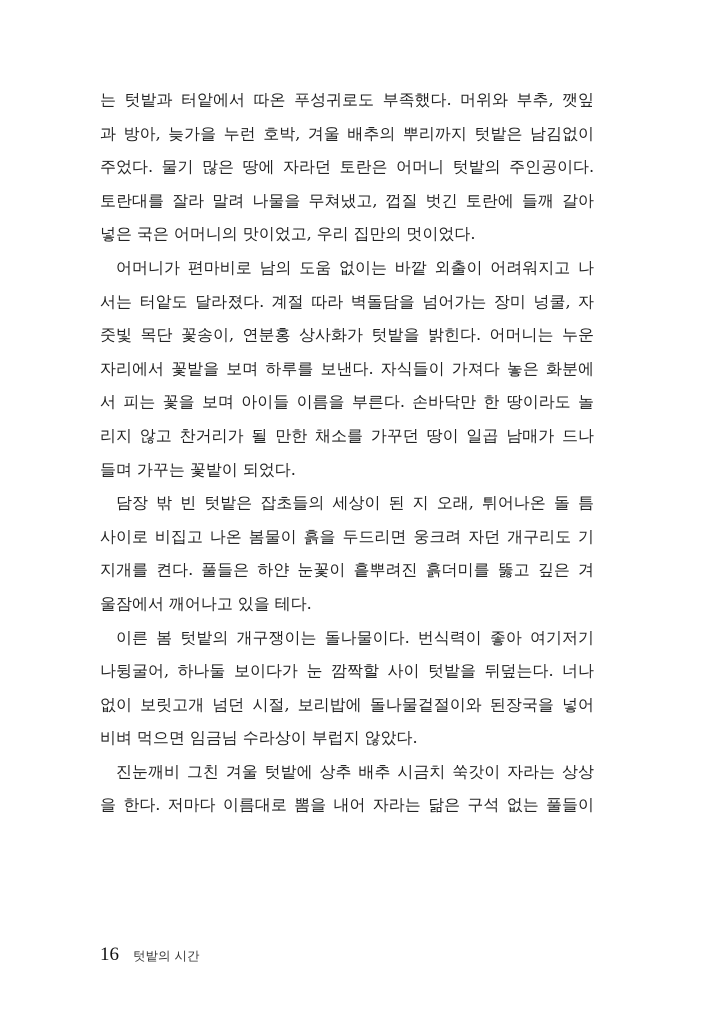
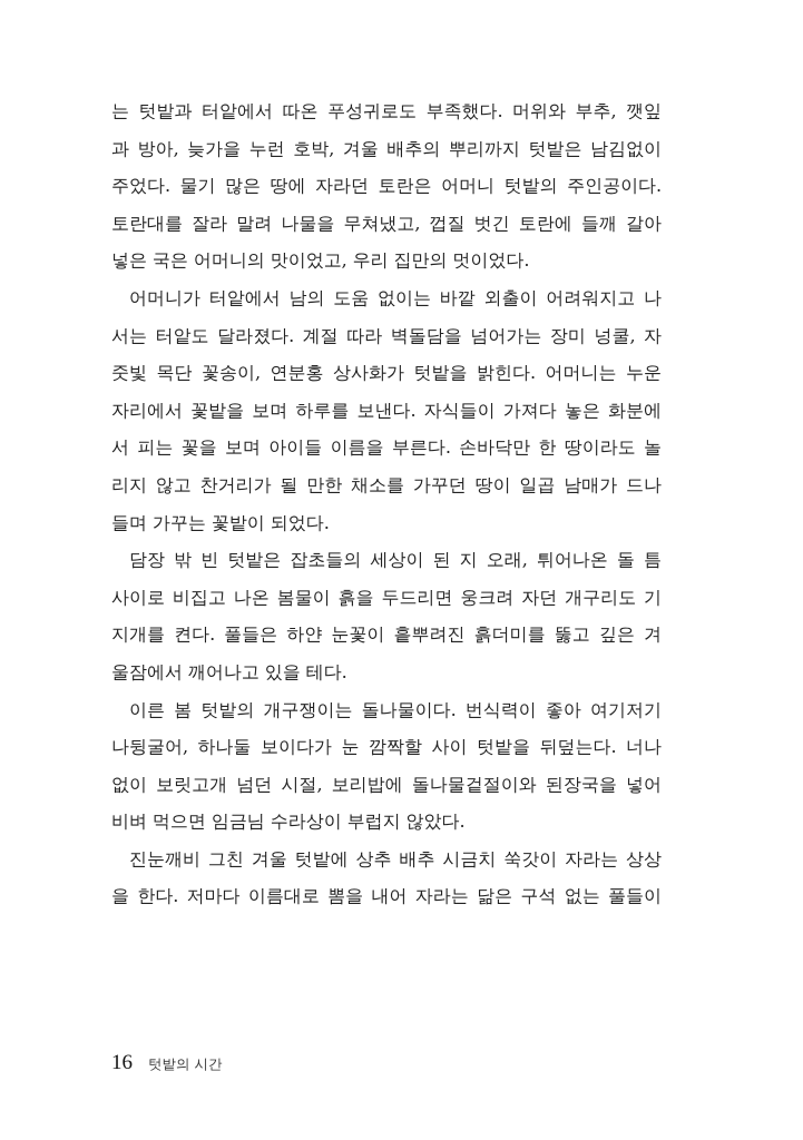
  는 텃밭과 터앝에서 따온 푸성귀로도 부족했다. 머위와 부추, 깻잎
  과 방아, 늦가을 누런 호박, 겨울 배추의 뿌리까지 텃밭은 남김없이
  주었다. 물기 많은 땅에 자라던 토란은 어머니 텃밭의 주인공이다.
  토란대를 잘라 말려 나물을 무쳐냈고, 껍질 벗긴 토란에 들깨 갈아
  넣은 국은 어머니의 맛이었고, 우리 집만의 멋이었다.
- 어머니가 편마비로 남의 도움 없이는 바깥 외출이 어려워지고 나
+ 어머니가 터앝에서 남의 도움 없이는 바깥 외출이 어려워지고 나
  서는 터앝도 달라졌다. 계절 따라 벽돌담을 넘어가는 장미 넝쿨, 자
  줏빛 목단 꽃송이, 연분홍 상사화가 텃밭을 밝힌다. 어머니는 누운
  자리에서 꽃밭을 보며 하루를 보낸다. 자식들이 가져다 놓은 화분에
  서 피는 꽃을 보며 아이들 이름을 부른다. 손바닥만 한 땅이라도 놀
  리지 않고 찬거리가 될 만한 채소를 가꾸던 땅이 일곱 남매가 드나
  들며 가꾸는 꽃밭이 되었다.
  담장 밖 빈 텃밭은 잡초들의 세상이 된 지 오래, 튀어나온 돌 틈
  사이로 비집고 나온 봄물이 흙을 두드리면 웅크려 자던 개구리도 기
  지개를 켠다. 풀들은 하얀 눈꽃이 흩뿌려진 흙더미를 뚫고 깊은 겨
  울잠에서 깨어나고 있을 테다.
  이른 봄 텃밭의 개구쟁이는 돌나물이다. 번식력이 좋아 여기저기
  나뒹굴어, 하나둘 보이다가 눈 깜짝할 사이 텃밭을 뒤덮는다. 너나
  없이 보릿고개 넘던 시절, 보리밥에 돌나물겉절이와 된장국을 넣어
  비벼 먹으면 임금님 수라상이 부럽지 않았다.
  진눈깨비 그친 겨울 텃밭에 상추 배추 시금치 쑥갓이 자라는 상상
  을 한다. 저마다 이름대로 뽐을 내어 자라는 닮은 구석 없는 풀들이
  16
  텃밭의 시간
